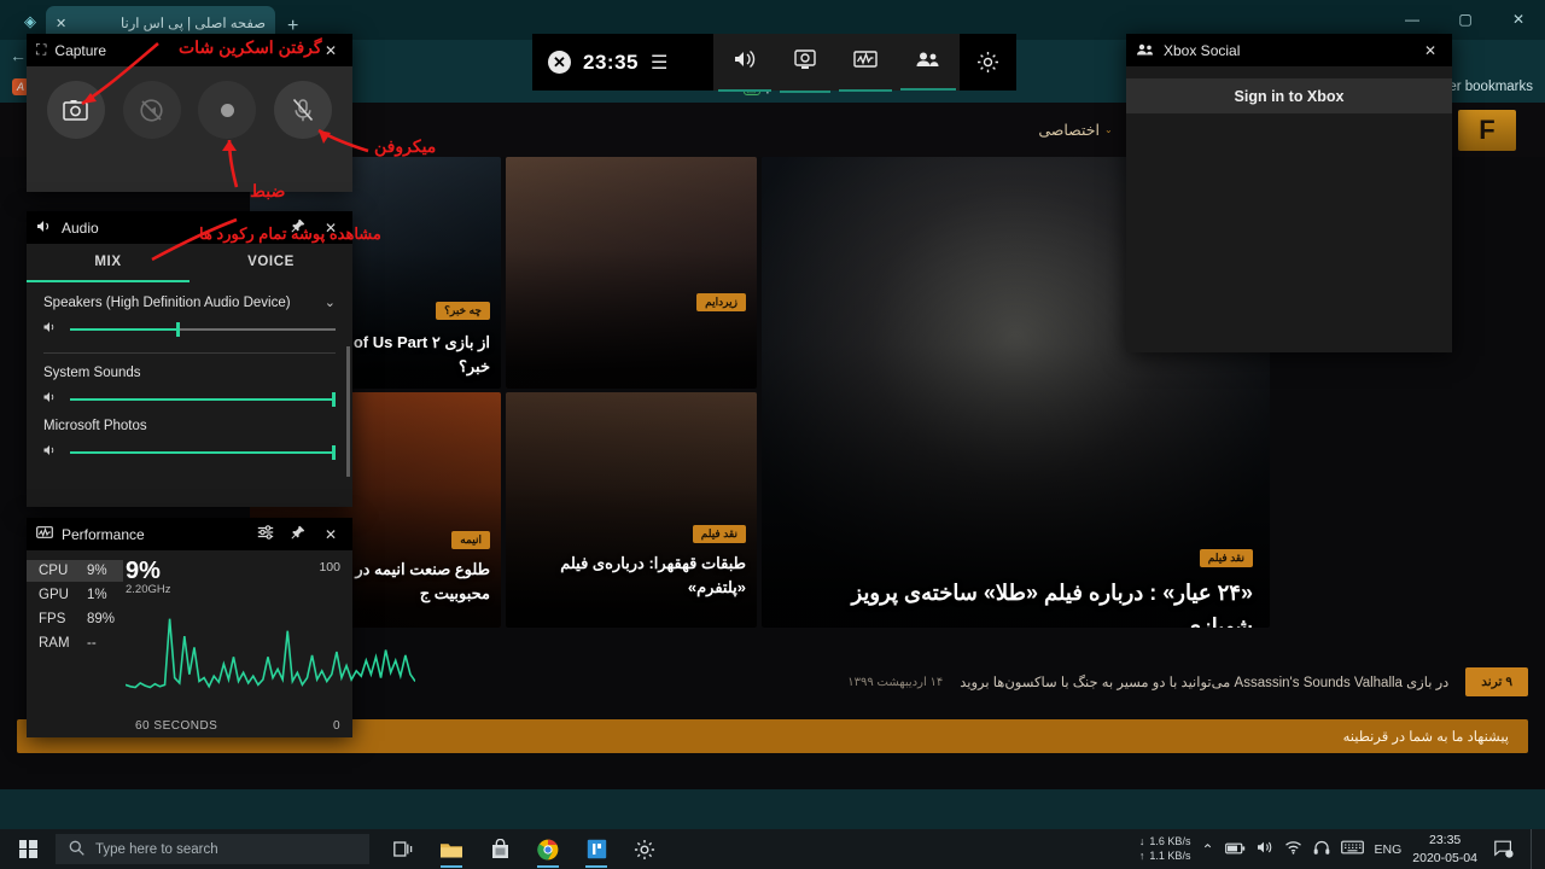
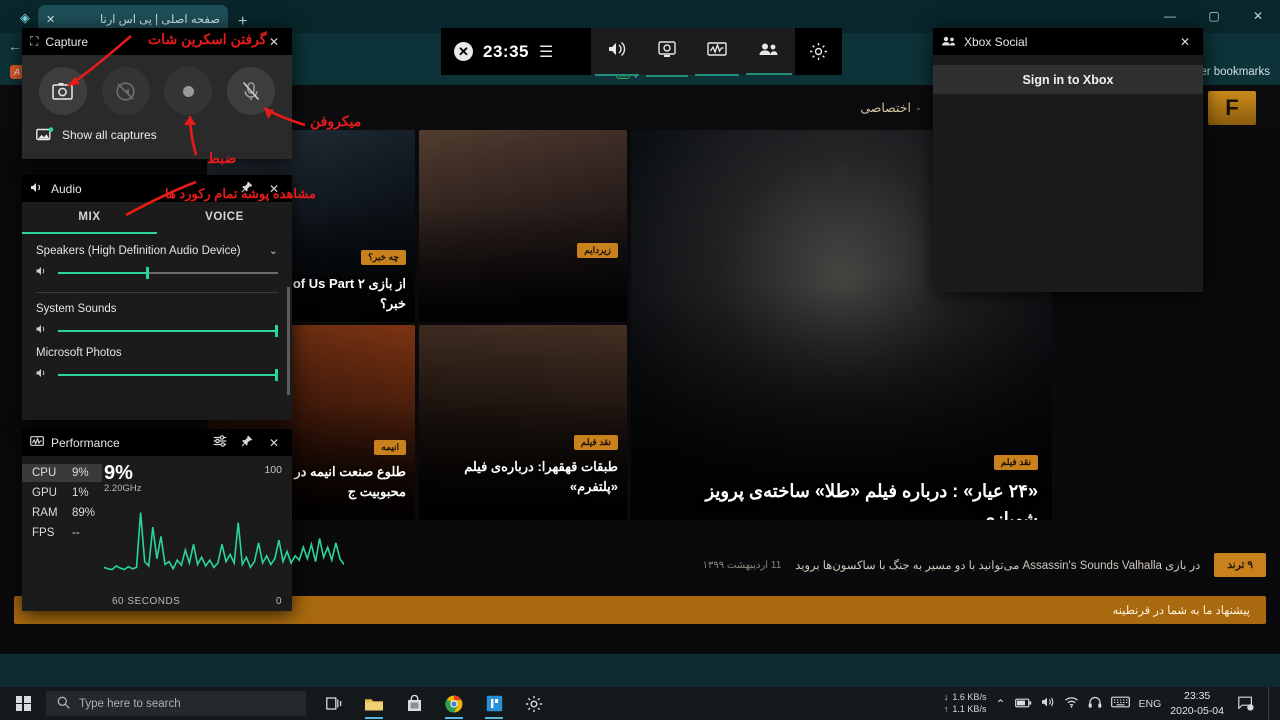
  ◈
  صفحه اصلی | پی اس ارنا
  ✕
  +
  —
  ▢
  ✕
  ←
  A
  er bookmarks
  F
  ⌄
  اختصاصی
  چه خبر؟
  زیردایم
  انیمه
  طلوع صنعت انیمه در محبوبیت ج
  نقد فیلم
  طبقات قهقهرا: درباره‌ی فیلم «پلتفرم»
  نقد فیلم
  «۲۴ عیار» : درباره فیلم «طلا» ساخته‌ی پرویز شهبازی
  ۹ ترند
  در بازی Assassin's Sounds Valhalla می‌توانید با دو مسیر به جنگ با ساکسون‌ها بروید
- ۱۴ اردیبهشت ۱۳۹۹
+ 11 اردیبهشت ۱۳۹۹
  پیشنهاد ما به شما در قرنطینه
  ✕
  23:35
  ☰
  ⛶
  Capture
  ✕
+ Show all captures
  Audio
  ✕
  MIX
  VOICE
  Speakers (High Definition Audio Device)
  ⌄
  System Sounds
  Microsoft Photos
  Performance
  ✕
  CPU
  9%
  GPU
  1%
- FPS
+ RAM
  89%
- RAM
+ FPS
  --
  9%
  100
  2.20GHz
  60 SECONDS
  0
  Xbox Social
  ✕
  Sign in to Xbox
  گرفتن اسکرین شات
  ضبط
  میکروفن
  مشاهده پوشه تمام رکورد ها
  Type here to search
  ↓
  1.6 KB/s
  ↑
  1.1 KB/s
  ⌃
  ENG
  23:35
  2020-05-04
